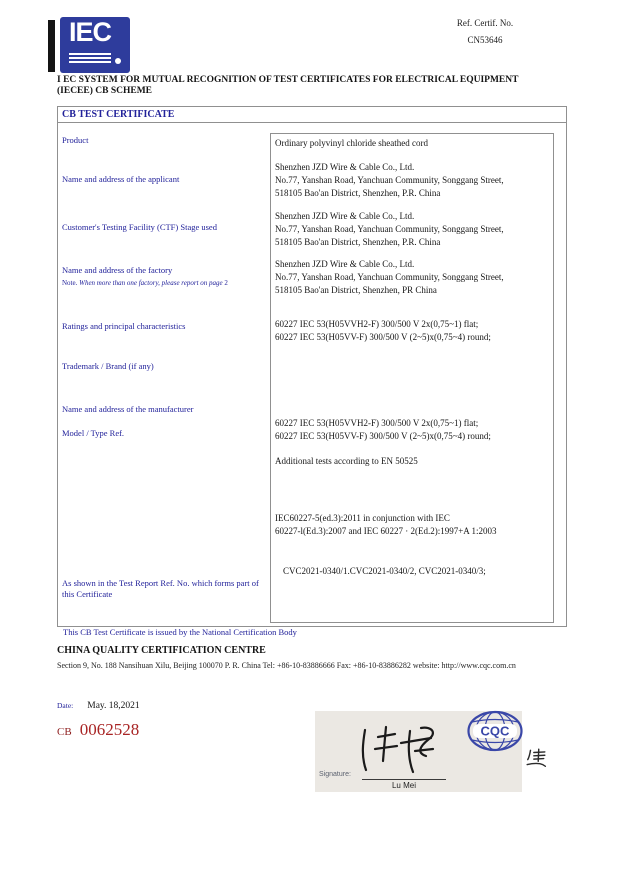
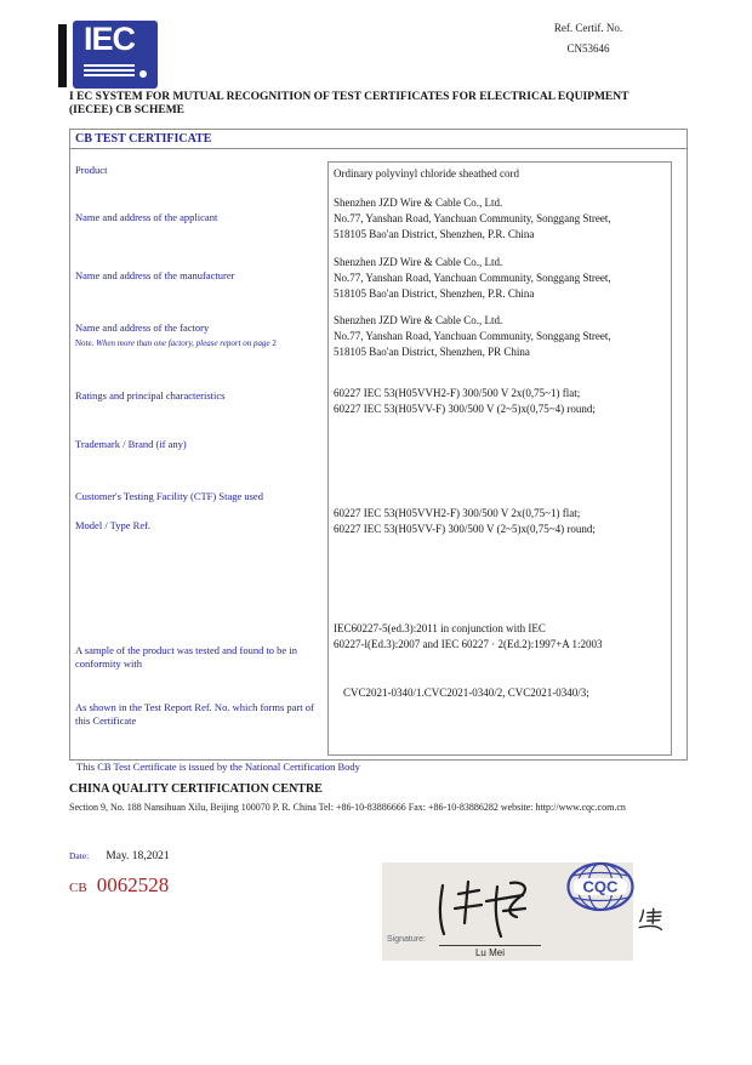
  IEC
  Ref. Certif. No.
  CN53646
  I EC SYSTEM FOR MUTUAL RECOGNITION OF TEST CERTIFICATES FOR ELECTRICAL EQUIPMENT
  (IECEE) CB SCHEME
  CB TEST CERTIFICATE
  Product
  Name and address of the applicant
- Customer's Testing Facility (CTF) Stage used
+ Name and address of the manufacturer
  Name and address of the factory
  Note. When more than one factory, please report on page 2
  Ratings and principal characteristics
  Trademark / Brand (if any)
- Name and address of the manufacturer
+ Customer's Testing Facility (CTF) Stage used
  Model / Type Ref.
+ A sample of the product was tested and found to be in
+ conformity with
  As shown in the Test Report Ref. No. which forms part of
  this Certificate
  Ordinary polyvinyl chloride sheathed cord
  Shenzhen JZD Wire & Cable Co., Ltd.
  No.77, Yanshan Road, Yanchuan Community, Songgang Street,
  518105 Bao'an District, Shenzhen, P.R. China
  Shenzhen JZD Wire & Cable Co., Ltd.
  No.77, Yanshan Road, Yanchuan Community, Songgang Street,
  518105 Bao'an District, Shenzhen, P.R. China
  Shenzhen JZD Wire & Cable Co., Ltd.
  No.77, Yanshan Road, Yanchuan Community, Songgang Street,
  518105 Bao'an District, Shenzhen, PR China
  60227 IEC 53(H05VVH2-F) 300/500 V 2x(0,75~1) flat;
  60227 IEC 53(H05VV-F) 300/500 V (2~5)x(0,75~4) round;
  60227 IEC 53(H05VVH2-F) 300/500 V 2x(0,75~1) flat;
  60227 IEC 53(H05VV-F) 300/500 V (2~5)x(0,75~4) round;
- Additional tests according to EN 50525
  IEC60227-5(ed.3):2011 in conjunction with IEC
  60227-l(Ed.3):2007 and IEC 60227 · 2(Ed.2):1997+A 1:2003
  CVC2021-0340/1.CVC2021-0340/2, CVC2021-0340/3;
  This CB Test Certificate is issued by the National Certification Body
  CHINA QUALITY CERTIFICATION CENTRE
  Section 9, No. 188 Nansihuan Xilu, Beijing 100070 P. R. China Tel: +86-10-83886666 Fax: +86-10-83886282 website: http://www.cqc.com.cn
  Date: May. 18,2021
  CB 0062528
  Lu Mei
  CQC
